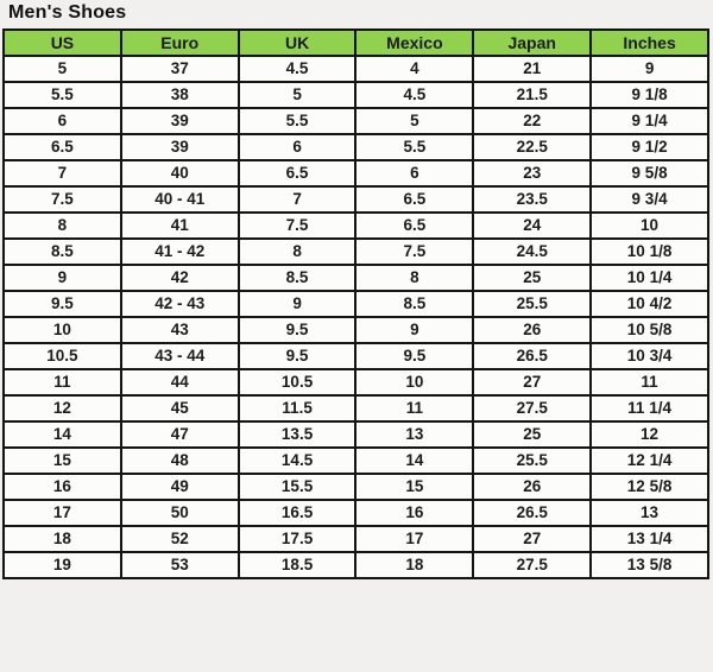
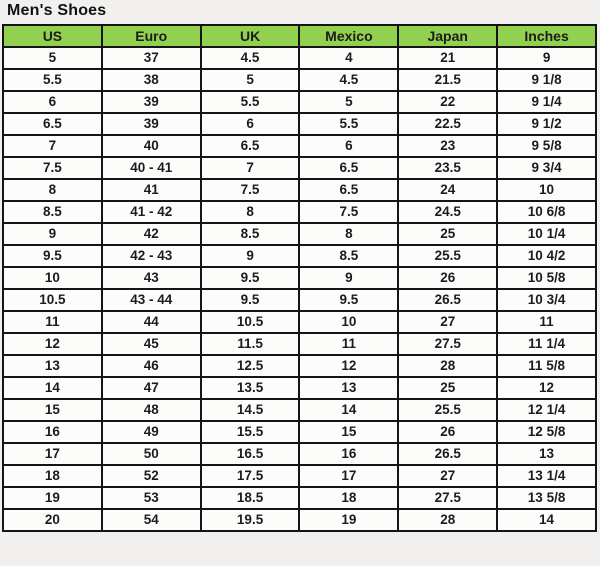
  Men's Shoes
  US	Euro	UK	Mexico	Japan	Inches
  5	37	4.5	4	21	9
  5.5	38	5	4.5	21.5	9 1/8
  6	39	5.5	5	22	9 1/4
  6.5	39	6	5.5	22.5	9 1/2
  7	40	6.5	6	23	9 5/8
  7.5	40 - 41	7	6.5	23.5	9 3/4
  8	41	7.5	6.5	24	10
- 8.5	41 - 42	8	7.5	24.5	10 1/8
+ 8.5	41 - 42	8	7.5	24.5	10 6/8
  9	42	8.5	8	25	10 1/4
  9.5	42 - 43	9	8.5	25.5	10 4/2
  10	43	9.5	9	26	10 5/8
  10.5	43 - 44	9.5	9.5	26.5	10 3/4
  11	44	10.5	10	27	11
  12	45	11.5	11	27.5	11 1/4
+ 13	46	12.5	12	28	11 5/8
  14	47	13.5	13	25	12
  15	48	14.5	14	25.5	12 1/4
  16	49	15.5	15	26	12 5/8
  17	50	16.5	16	26.5	13
  18	52	17.5	17	27	13 1/4
  19	53	18.5	18	27.5	13 5/8
+ 20	54	19.5	19	28	14
